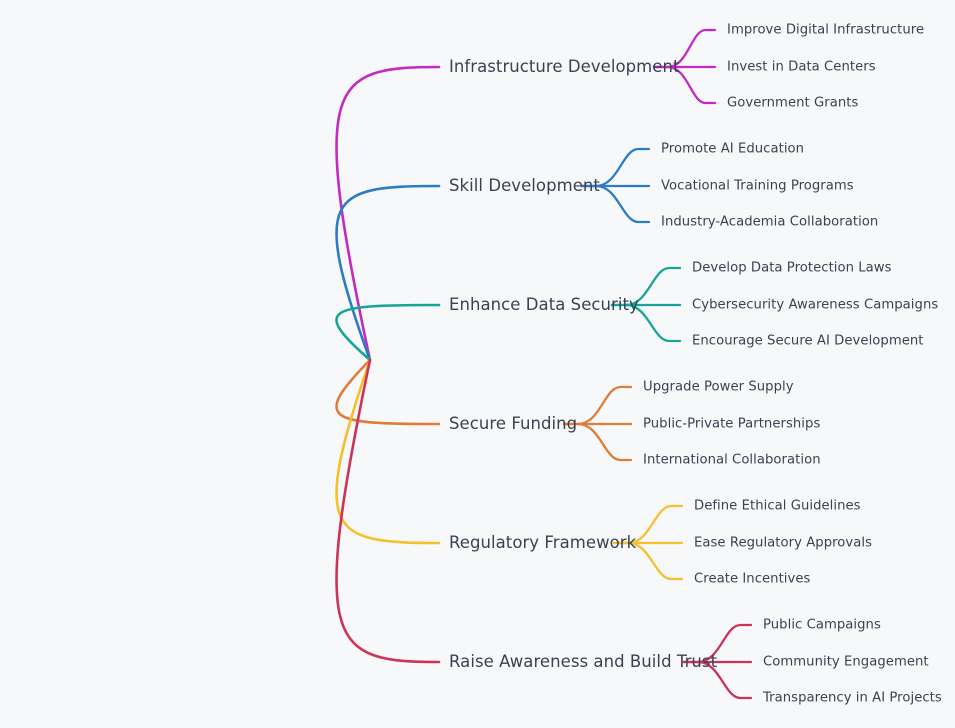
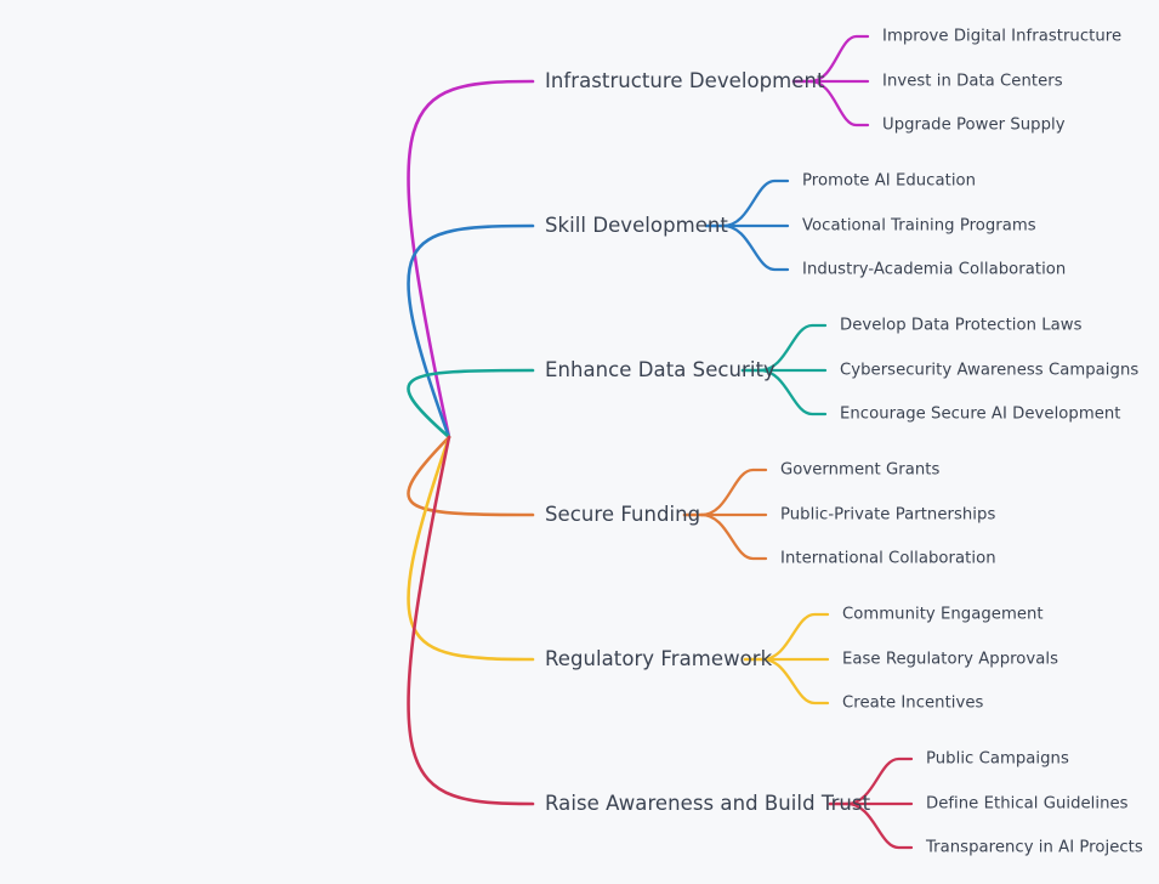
  Infrastructure Development
  Improve Digital Infrastructure
  Invest in Data Centers
- Government Grants
+ Upgrade Power Supply
  Skill Development
  Promote AI Education
  Vocational Training Programs
  Industry-Academia Collaboration
  Enhance Data Security
  Develop Data Protection Laws
  Cybersecurity Awareness Campaigns
  Encourage Secure AI Development
  Secure Funding
- Upgrade Power Supply
+ Government Grants
  Public-Private Partnerships
  International Collaboration
  Regulatory Framework
- Define Ethical Guidelines
+ Community Engagement
  Ease Regulatory Approvals
  Create Incentives
  Raise Awareness and Build Trust
  Public Campaigns
- Community Engagement
+ Define Ethical Guidelines
  Transparency in AI Projects
